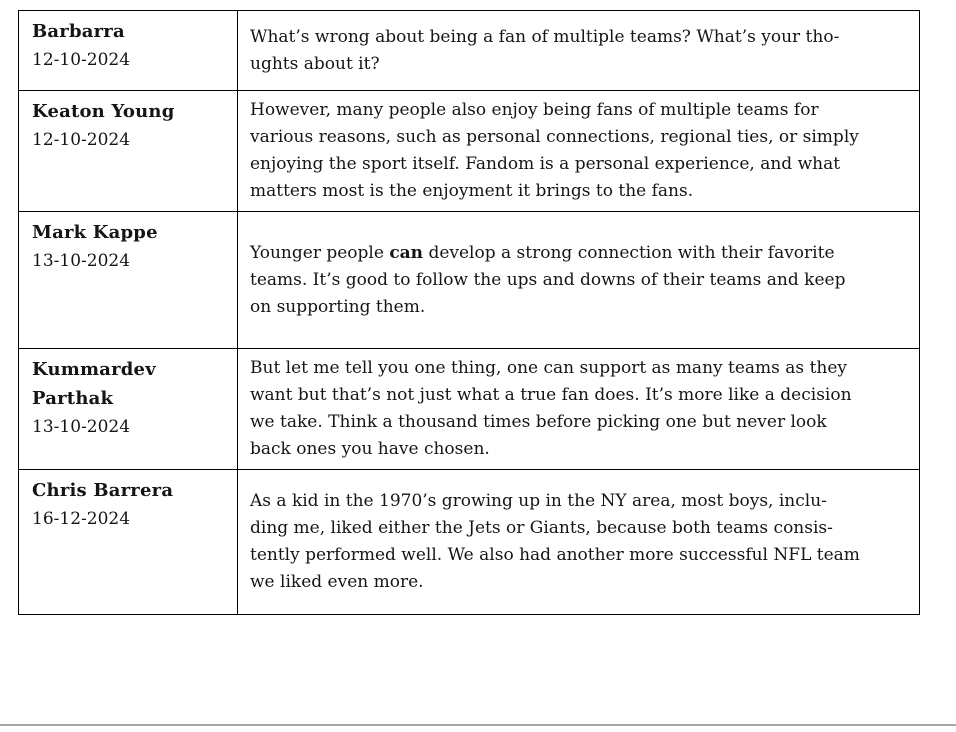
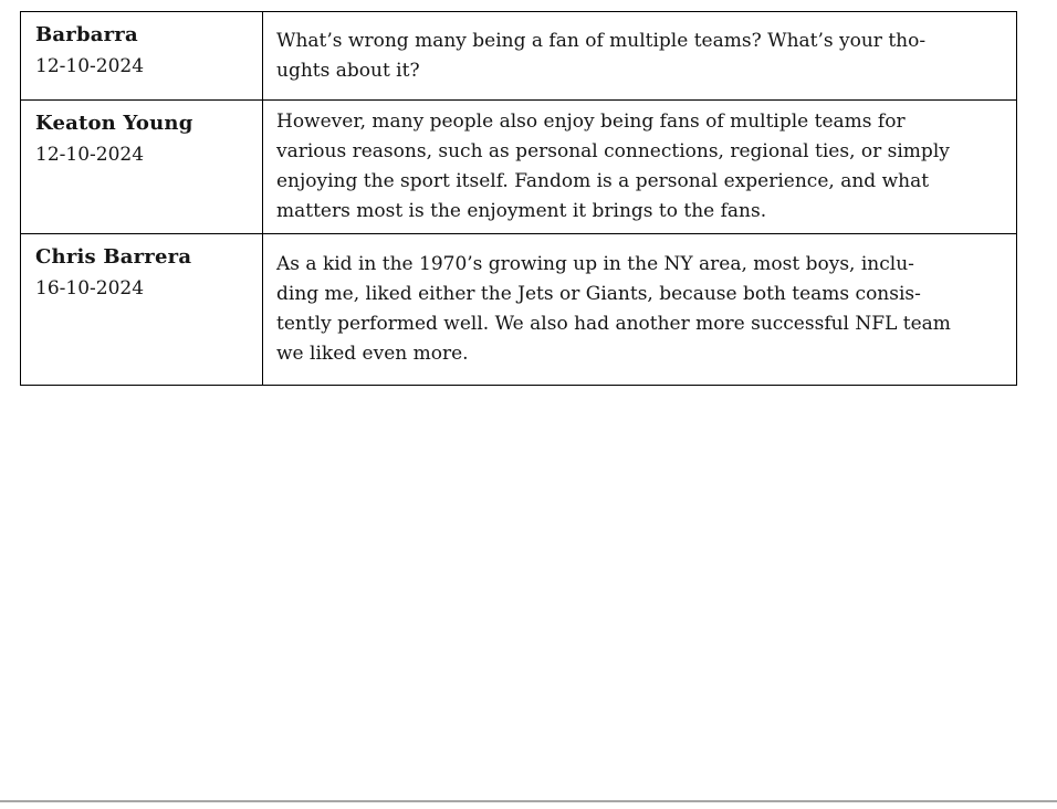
- Barbarra 12-10-2024	What’s wrong about being a fan of multiple teams? What’s your tho- ughts about it?
+ Barbarra 12-10-2024	What’s wrong many being a fan of multiple teams? What’s your tho- ughts about it?
  Keaton Young 12-10-2024	However, many people also enjoy being fans of multiple teams for various reasons, such as personal connections, regional ties, or simply enjoying the sport itself. Fandom is a personal experience, and what matters most is the enjoyment it brings to the fans.
- Mark Kappe 13-10-2024	Younger people can develop a strong connection with their favorite teams. It’s good to follow the ups and downs of their teams and keep on supporting them.
- Kummardev Parthak 13-10-2024	But let me tell you one thing, one can support as many teams as they want but that’s not just what a true fan does. It’s more like a decision we take. Think a thousand times before picking one but never look back ones you have chosen.
- Chris Barrera 16-12-2024	As a kid in the 1970’s growing up in the NY area, most boys, inclu- ding me, liked either the Jets or Giants, because both teams consis- tently performed well. We also had another more successful NFL team we liked even more.
+ Chris Barrera 16-10-2024	As a kid in the 1970’s growing up in the NY area, most boys, inclu- ding me, liked either the Jets or Giants, because both teams consis- tently performed well. We also had another more successful NFL team we liked even more.
